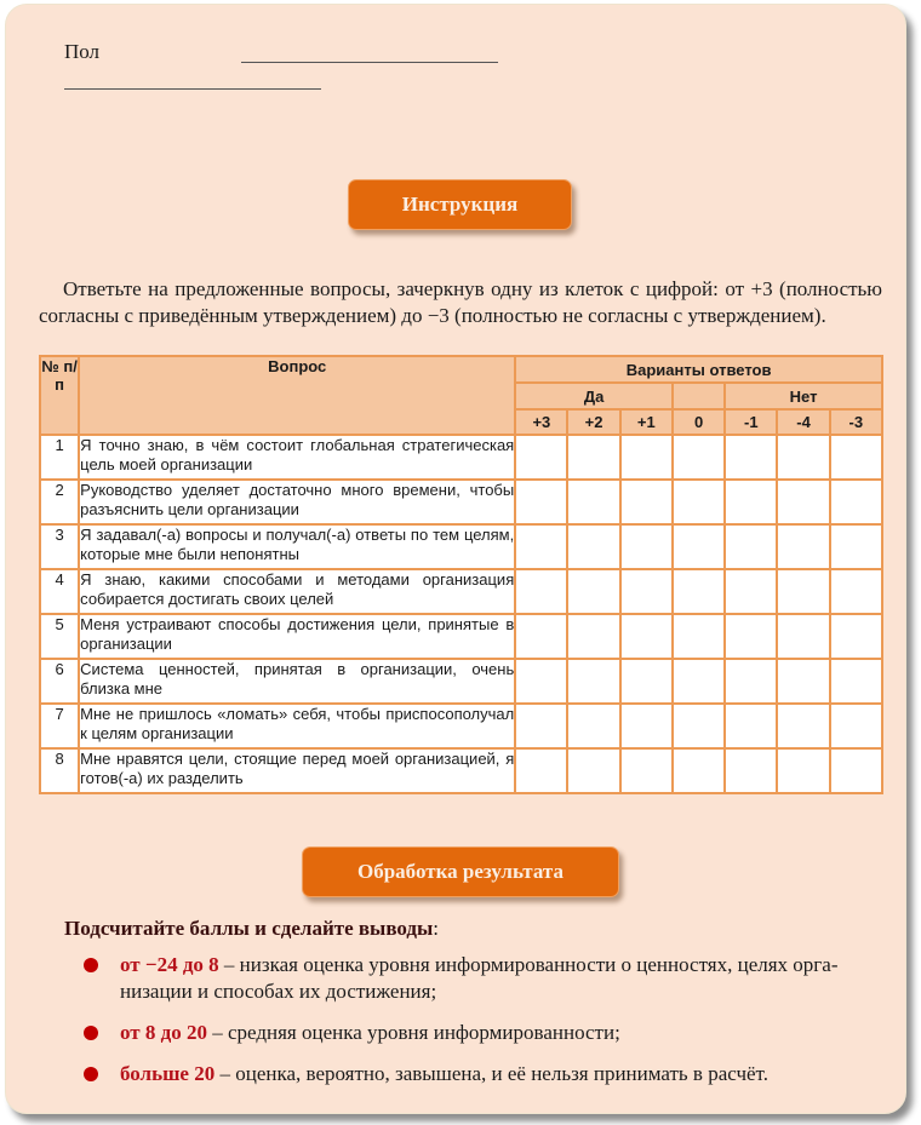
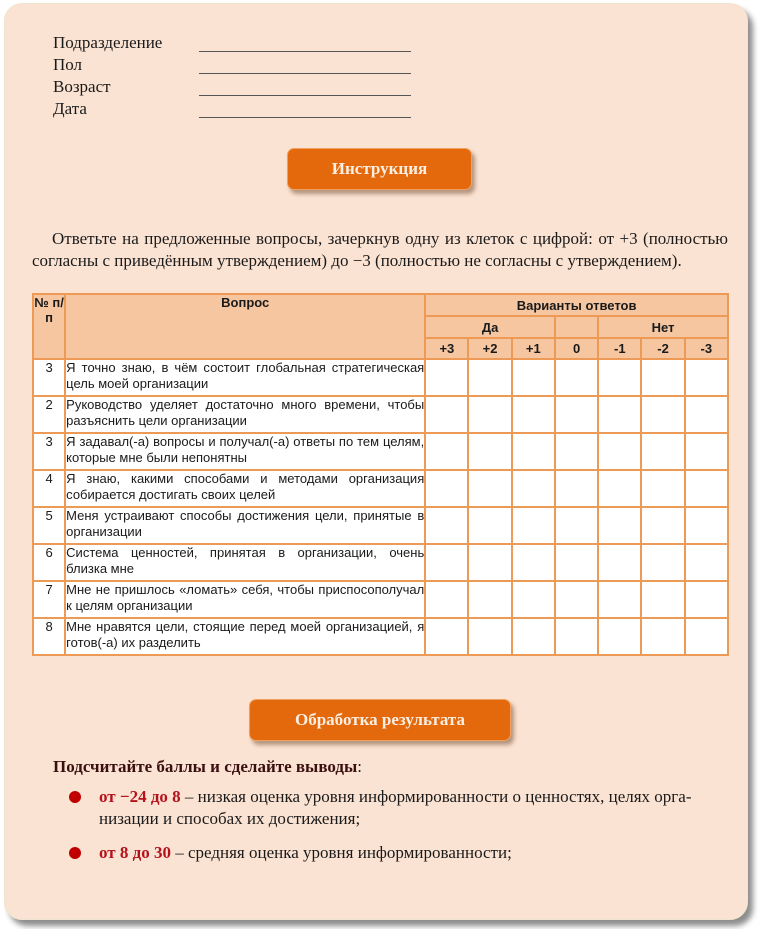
+ Подразделение
  Пол
+ Возраст
+ Дата
  Инструкция
  Ответьте на предложенные вопросы, зачеркнув одну из клеток с цифрой: от +3 (полностью согласны с приведённым утверждением) до −3 (полностью не согласны с утверждением).
  № п/п	Вопрос	Варианты ответов
  Да		Нет
- +3	+2	+1	0	-1	-4	-3
+ +3	+2	+1	0	-1	-2	-3
- 1	Я точно знаю, в чём состоит глобальная стратеги­ческая цель моей организации
+ 3	Я точно знаю, в чём состоит глобальная стратеги­ческая цель моей организации
  2	Руководство уделяет достаточно много времени, чтобы разъяснить цели организации
  3	Я задавал(-а) вопросы и получал(-а) ответы по тем целям, которые мне были непонятны
  4	Я знаю, какими способами и методами организация собирается достигать своих целей
  5	Меня устраивают способы достижения цели, приня­тые в организации
  6	Система ценностей, принятая в организации, очень близка мне
  7	Мне не пришлось «ломать» себя, чтобы приспосо­получал к целям организации
  8	Мне нравятся цели, стоящие перед моей организа­цией, я готов(-а) их разделить
  Обработка результата
  Подсчитайте баллы и сделайте выводы:
  от −24 до 8 – низкая оценка уровня информированности о ценностях, целях орга­изации и способах их достижения;
- от 8 до 20 – средняя оценка уровня информированности;
+ от 8 до 30 – средняя оценка уровня информированности;
- больше 20 – оценка, вероятно, завышена, и её нельзя принимать в расчёт.
